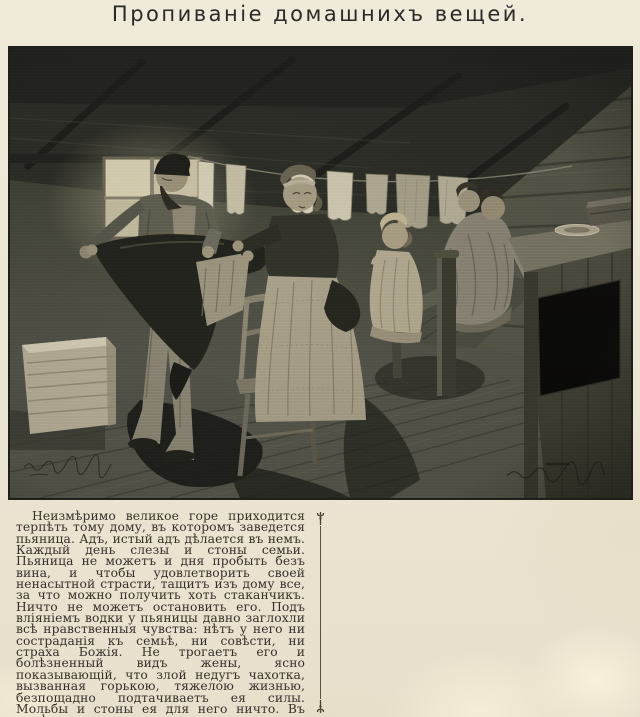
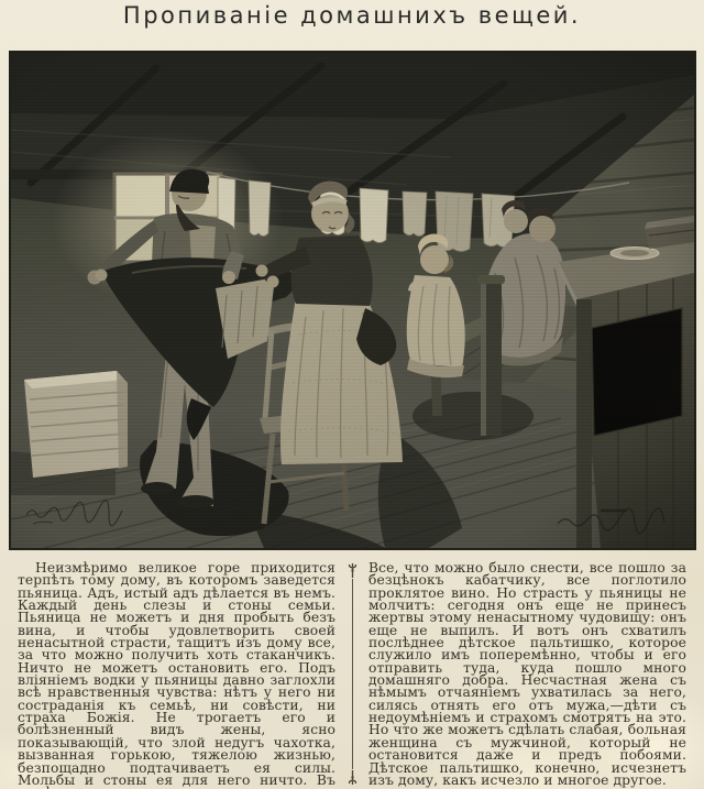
  Пропиваніе домашнихъ вещей.
  Неизмѣримо великое горе приходится терпѣть тому дому, въ которомъ заведется пьяница. Адъ, истый адъ дѣлается въ немъ. Каждый день слезы и стоны семьи. Пьяница не можетъ и дня пробыть безъ вина, и чтобы удовлетворить своей ненасытной страсти, тащитъ изъ дому все, за что можно получить хоть стаканчикъ. Ничто не можетъ остановить его. Подъ вліяніемъ водки у пьяницы давно заглохли всѣ нравственныя чувства: нѣтъ у него ни состраданія къ семьѣ, ни совѣсти, ни страха Божія. Не трогаетъ его и болѣзненный видъ жены, ясно показывающій, что злой недугъ чахотка, вызванная горькою, тяжелою жизнью, безпощадно подтачиваетъ ея силы. Мольбы и стоны ея для него ничто. Въ
+ Все, что можно было снести, все пошло за безцѣнокъ кабатчику, все поглотило проклятое вино. Но страсть у пьяницы не молчитъ: сегодня онъ еще не принесъ жертвы этому ненасытному чудовищу: онъ еще не выпилъ. И вотъ онъ схватилъ послѣднее дѣтское пальтишко, которое служило имъ поперемѣнно, чтобы и его отправить туда, куда пошло много домашняго добра. Несчастная жена съ нѣмымъ отчаяніемъ ухватилась за него, силясь отнять его отъ мужа,—дѣти съ недоумѣніемъ и страхомъ смотрятъ на это. Но что же можетъ сдѣлать слабая, больная женщина съ мужчиной, который не остановится даже и предъ побоями. Дѣтское пальтишко, конечно, исчезнетъ изъ дому, какъ исчезло и многое другое.
